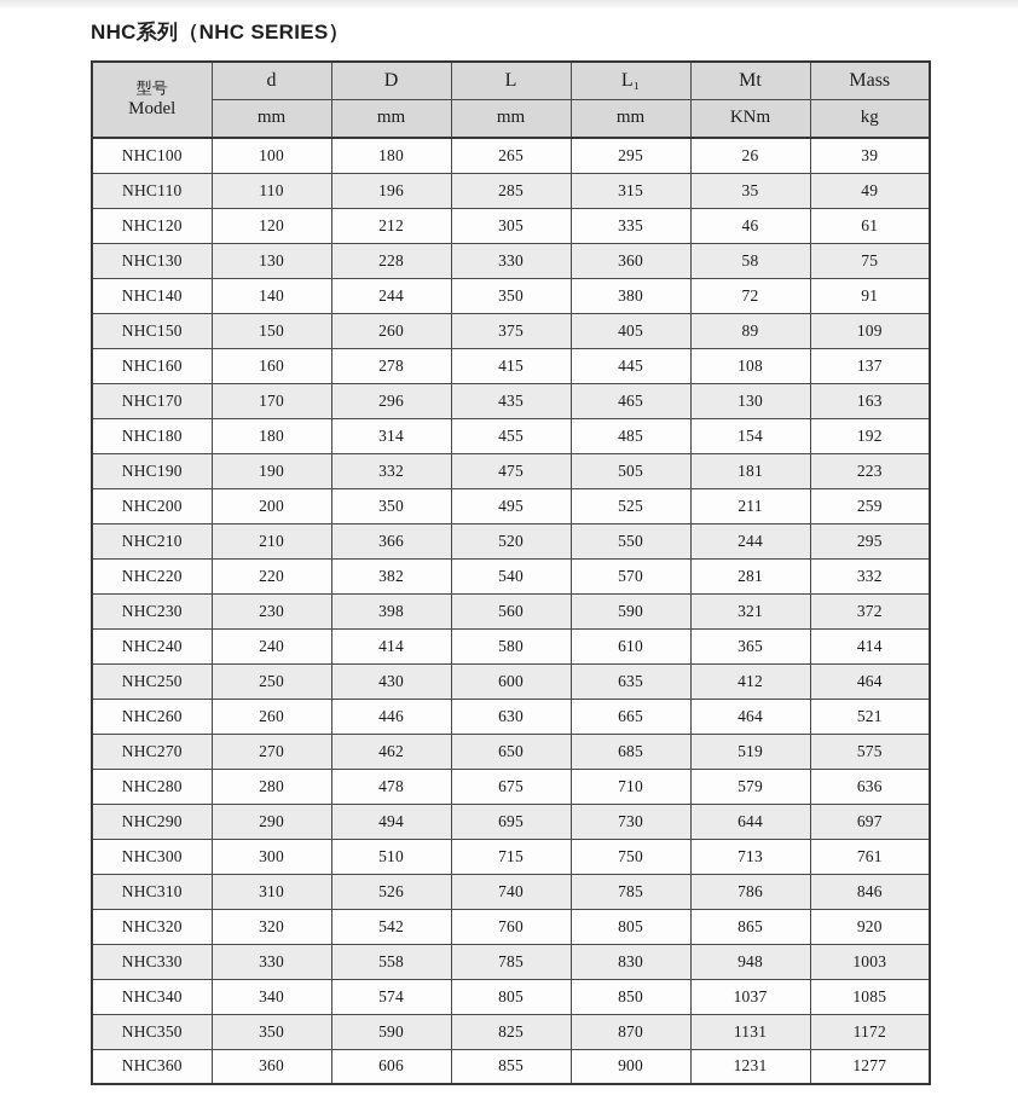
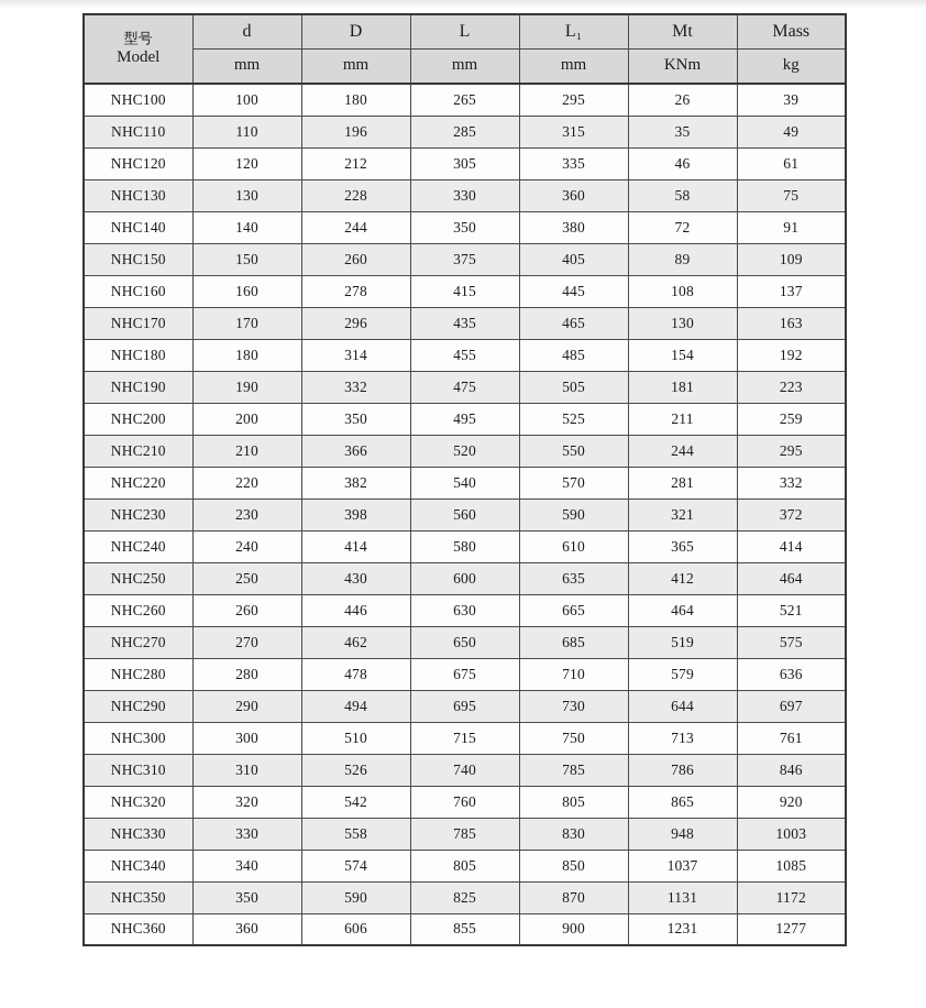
- NHC系列（NHC SERIES）
  型号 Model	d	D	L	L₁	Mt	Mass
  mm	mm	mm	mm	KNm	kg
  NHC100	100	180	265	295	26	39
  NHC110	110	196	285	315	35	49
  NHC120	120	212	305	335	46	61
  NHC130	130	228	330	360	58	75
  NHC140	140	244	350	380	72	91
  NHC150	150	260	375	405	89	109
  NHC160	160	278	415	445	108	137
  NHC170	170	296	435	465	130	163
  NHC180	180	314	455	485	154	192
  NHC190	190	332	475	505	181	223
  NHC200	200	350	495	525	211	259
  NHC210	210	366	520	550	244	295
  NHC220	220	382	540	570	281	332
  NHC230	230	398	560	590	321	372
  NHC240	240	414	580	610	365	414
  NHC250	250	430	600	635	412	464
  NHC260	260	446	630	665	464	521
  NHC270	270	462	650	685	519	575
  NHC280	280	478	675	710	579	636
  NHC290	290	494	695	730	644	697
  NHC300	300	510	715	750	713	761
  NHC310	310	526	740	785	786	846
  NHC320	320	542	760	805	865	920
  NHC330	330	558	785	830	948	1003
  NHC340	340	574	805	850	1037	1085
  NHC350	350	590	825	870	1131	1172
  NHC360	360	606	855	900	1231	1277
